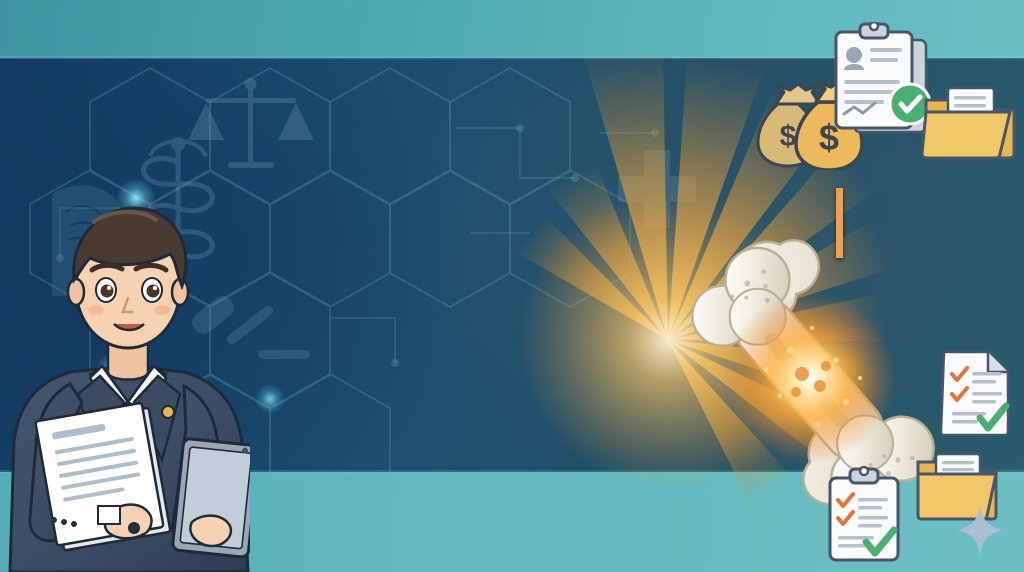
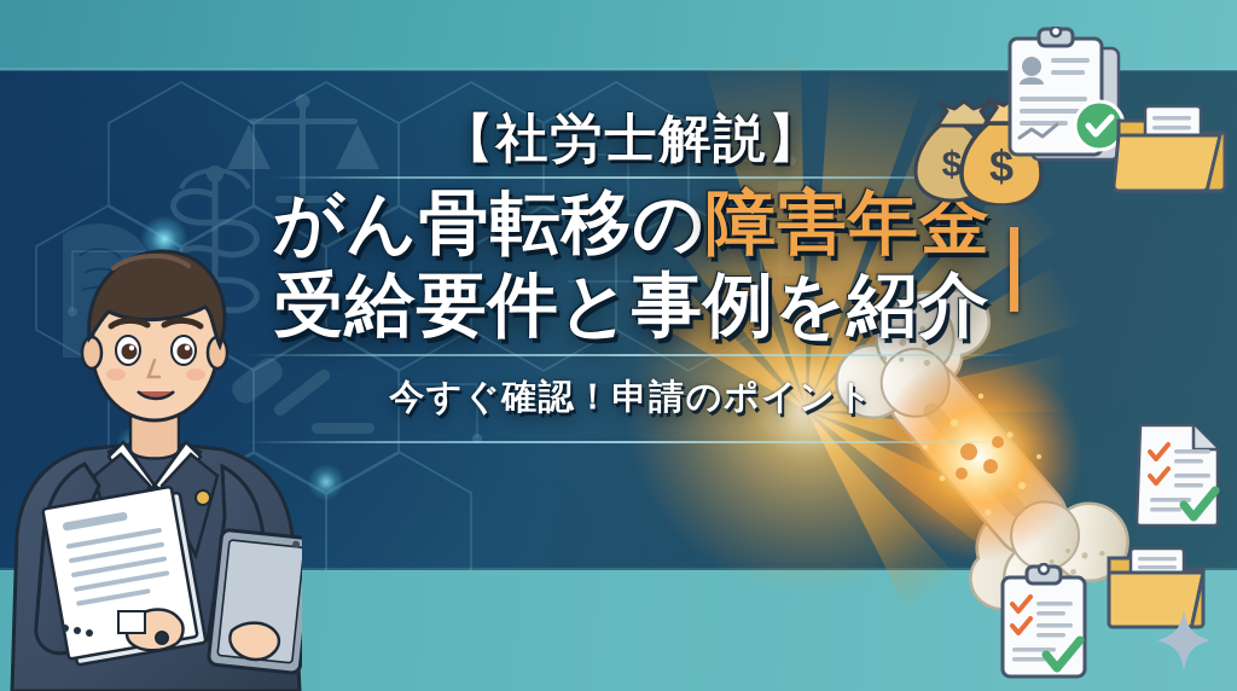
+ 【社労士解説】
+ がん骨転移の障害年金
+ 受給要件と事例を紹介
+ 今すぐ確認！申請のポイント
  $
  $
